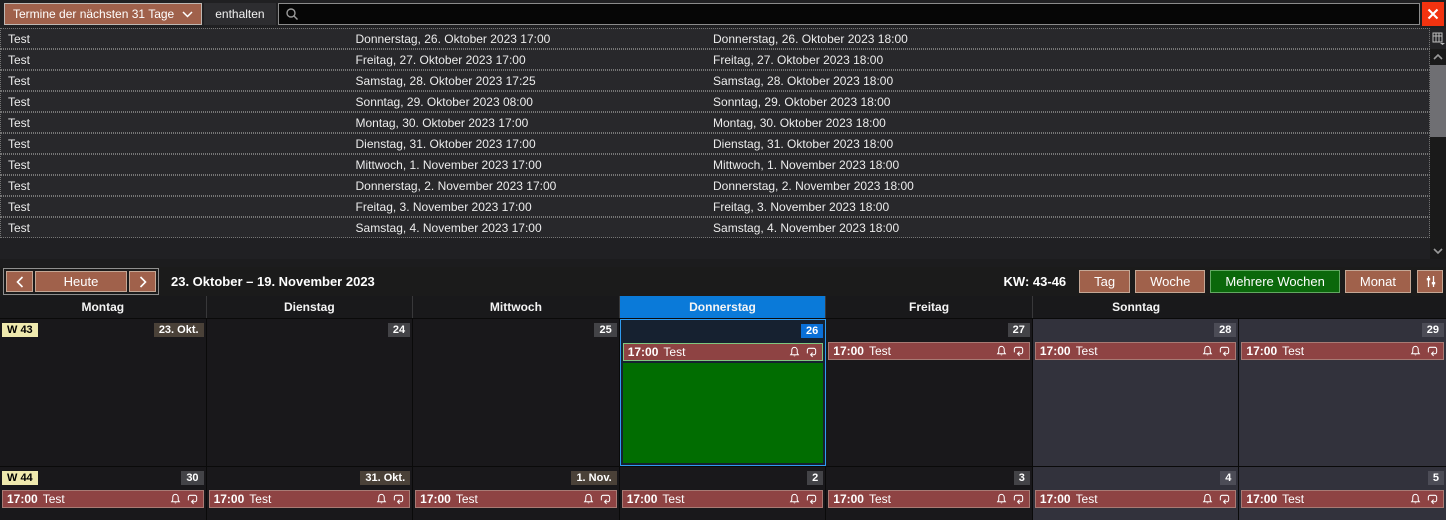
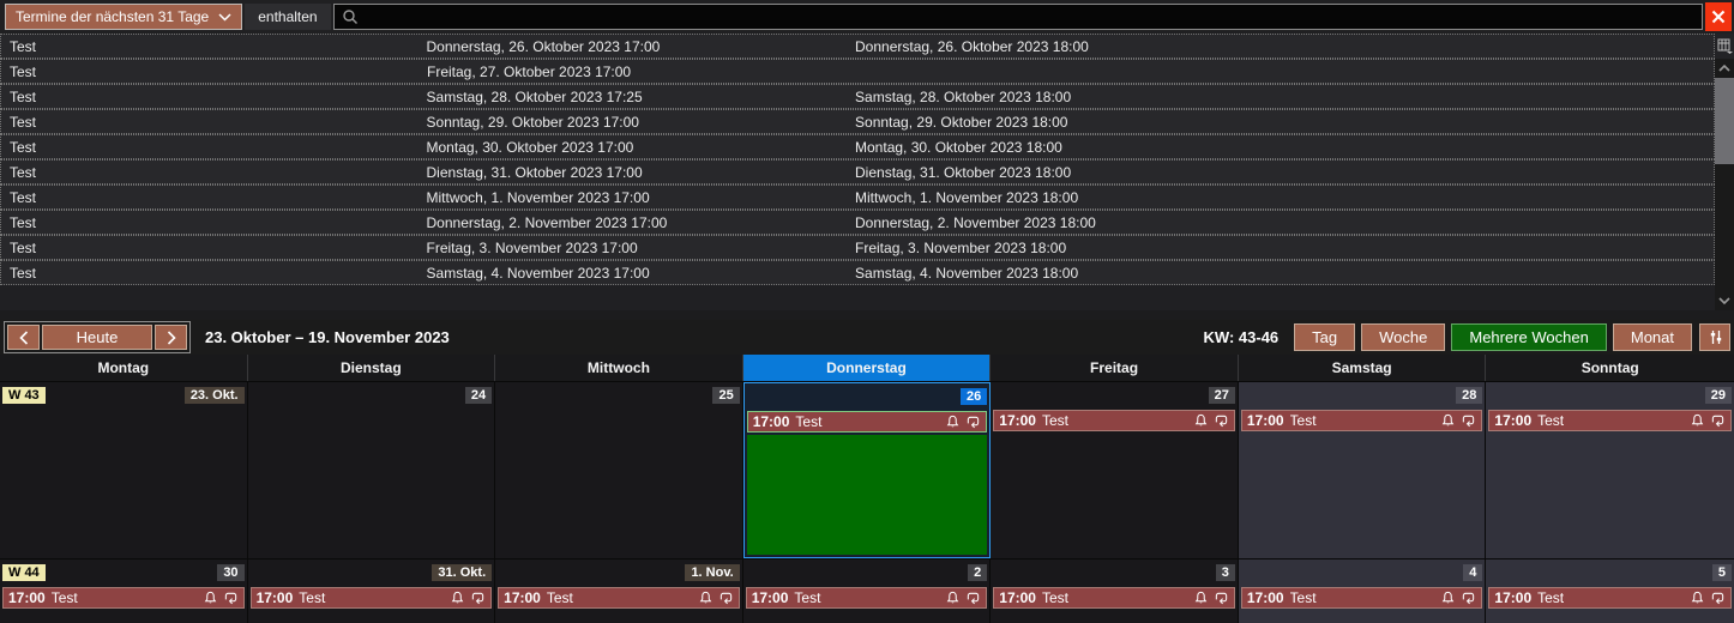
  Termine der nächsten 31 Tage
  enthalten
  Test
  Donnerstag, 26. Oktober 2023 17:00
  Donnerstag, 26. Oktober 2023 18:00
  Test
  Freitag, 27. Oktober 2023 17:00
- Freitag, 27. Oktober 2023 18:00
  Test
  Samstag, 28. Oktober 2023 17:25
  Samstag, 28. Oktober 2023 18:00
  Test
- Sonntag, 29. Oktober 2023 08:00
+ Sonntag, 29. Oktober 2023 17:00
  Sonntag, 29. Oktober 2023 18:00
  Test
  Montag, 30. Oktober 2023 17:00
  Montag, 30. Oktober 2023 18:00
  Test
  Dienstag, 31. Oktober 2023 17:00
  Dienstag, 31. Oktober 2023 18:00
  Test
  Mittwoch, 1. November 2023 17:00
  Mittwoch, 1. November 2023 18:00
  Test
  Donnerstag, 2. November 2023 17:00
  Donnerstag, 2. November 2023 18:00
  Test
  Freitag, 3. November 2023 17:00
  Freitag, 3. November 2023 18:00
  Test
  Samstag, 4. November 2023 17:00
  Samstag, 4. November 2023 18:00
  Heute
  23. Oktober – 19. November 2023
  KW: 43-46
  Tag
  Woche
  Mehrere Wochen
  Monat
  Montag
  Dienstag
  Mittwoch
  Donnerstag
  Freitag
+ Samstag
  Sonntag
  W 43
  23. Okt.
  24
  25
  26
  17:00
  Test
  27
  17:00
  Test
  28
  17:00
  Test
  29
  17:00
  Test
  W 44
  30
  17:00
  Test
  31. Okt.
  17:00
  Test
  1. Nov.
  17:00
  Test
  2
  17:00
  Test
  3
  17:00
  Test
  4
  17:00
  Test
  5
  17:00
  Test
